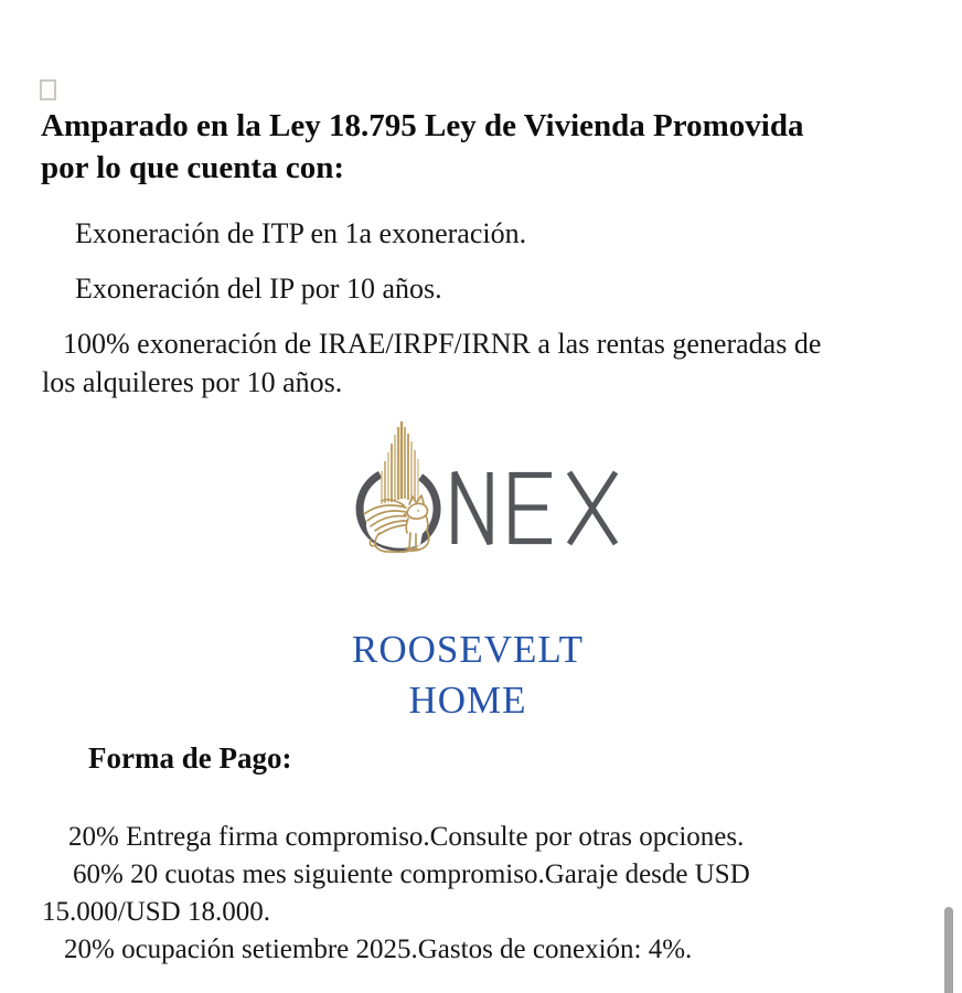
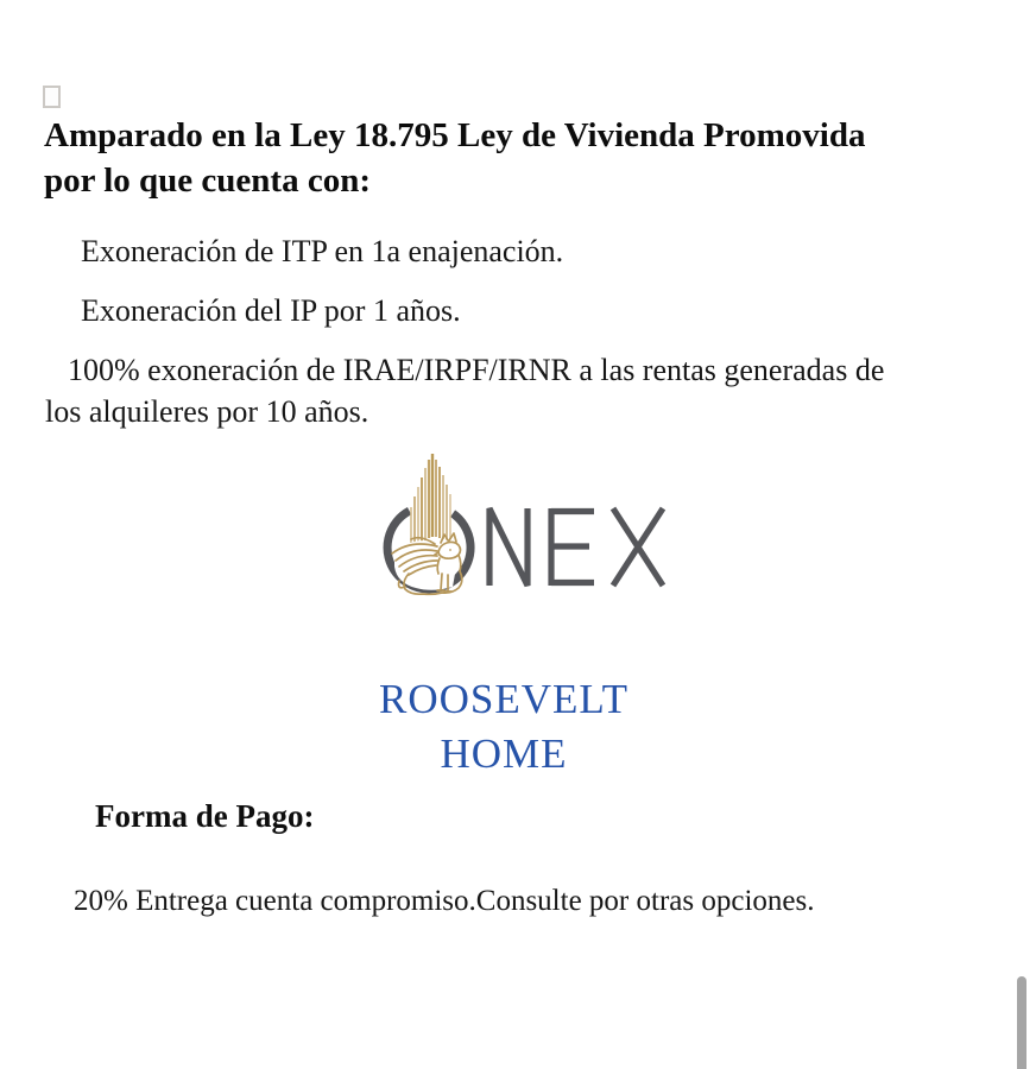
  Amparado en la Ley 18.795 Ley de Vivienda Promovida
  por lo que cuenta con:
- Exoneración de ITP en 1a exoneración.
+ Exoneración de ITP en 1a enajenación.
- Exoneración del IP por 10 años.
+ Exoneración del IP por 1 años.
  100% exoneración de IRAE/IRPF/IRNR a las rentas generadas de
  los alquileres por 10 años.
  ROOSEVELT
  HOME
  Forma de Pago:
- 20% Entrega firma compromiso.Consulte por otras opciones.
+ 20% Entrega cuenta compromiso.Consulte por otras opciones.
- 60% 20 cuotas mes siguiente compromiso.Garaje desde USD
- 15.000/USD 18.000.
- 20% ocupación setiembre 2025.Gastos de conexión: 4%.
